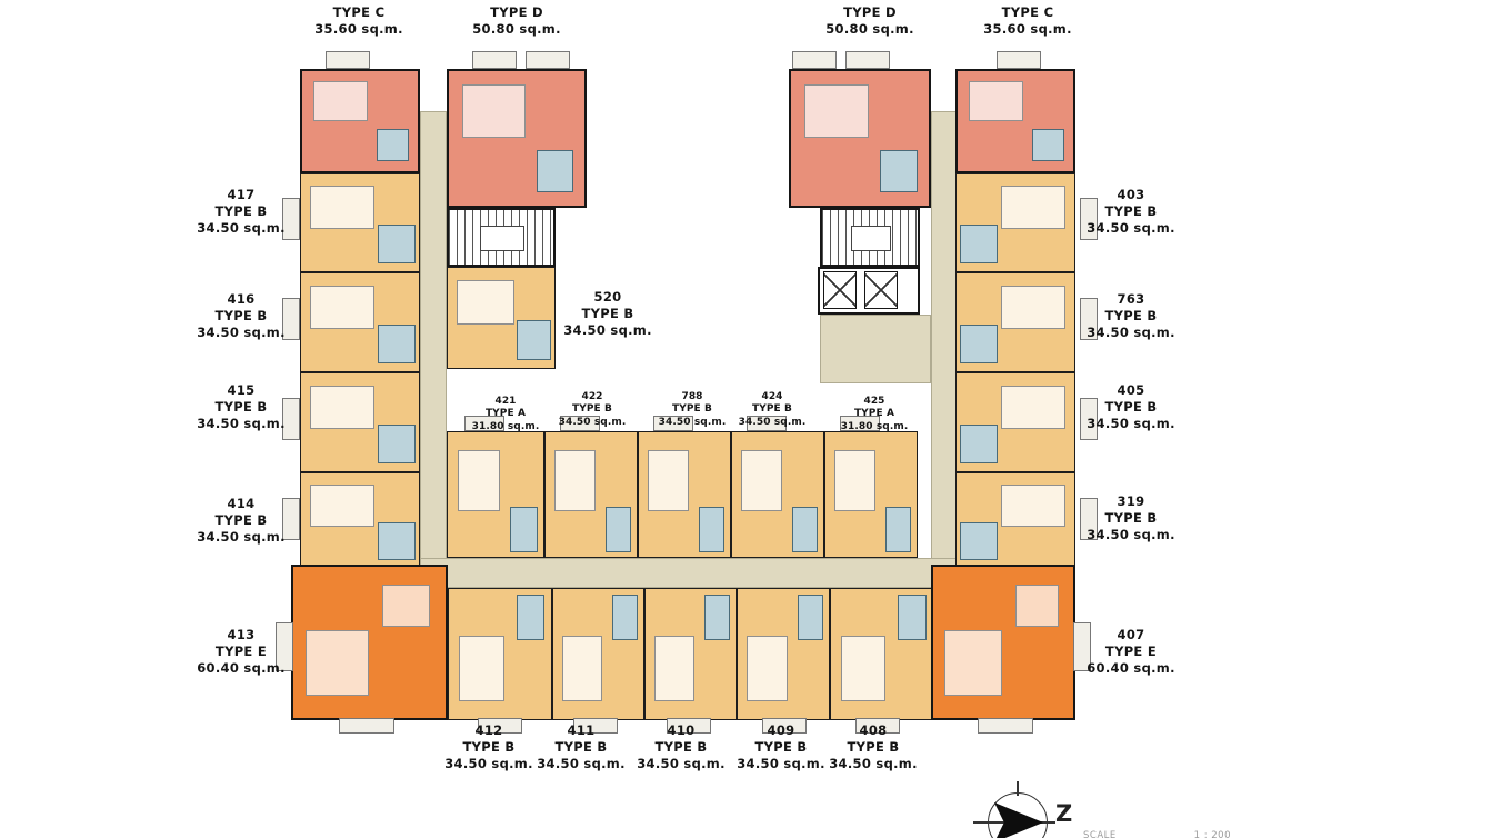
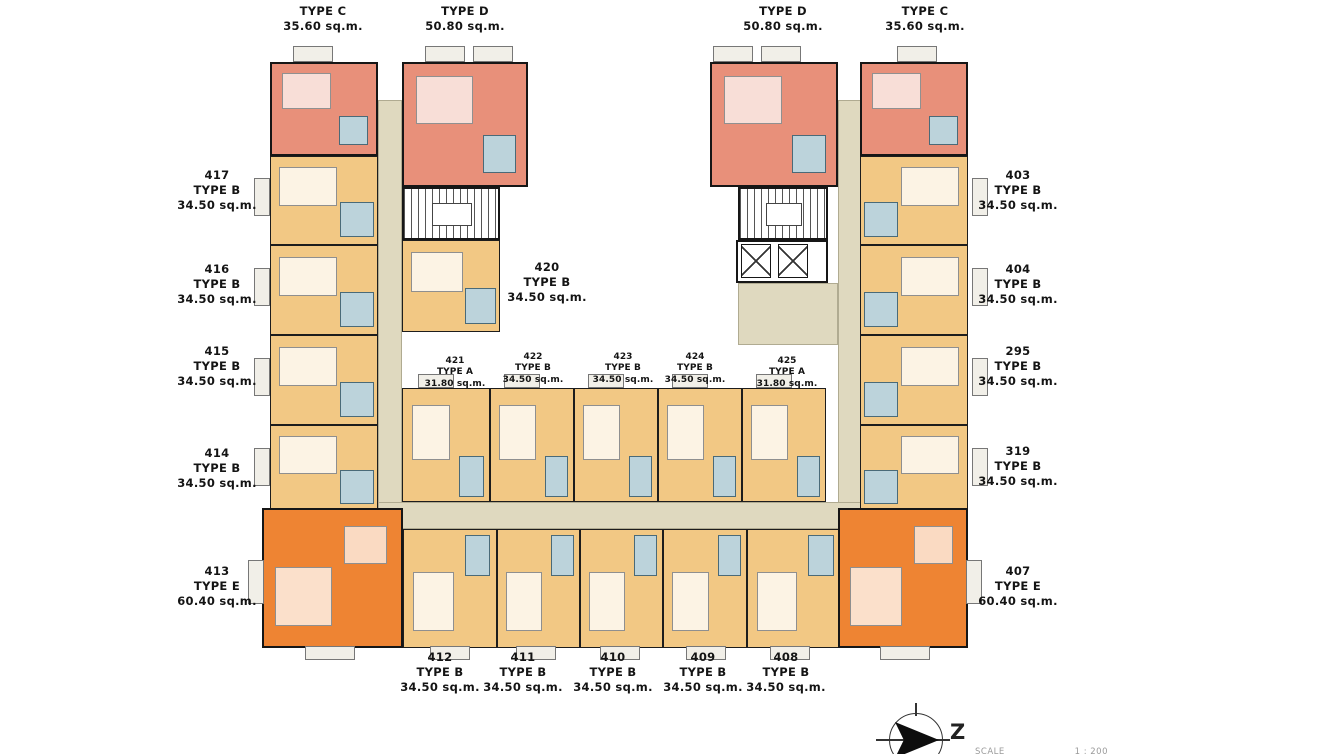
  TYPE C
  35.60 sq.m.
  TYPE D
  50.80 sq.m.
  TYPE D
  50.80 sq.m.
  TYPE C
  35.60 sq.m.
  417
  TYPE B
  34.50 sq.m.
  416
  TYPE B
  34.50 sq.m.
  415
  TYPE B
  34.50 sq.m.
  414
  TYPE B
  34.50 sq.m.
  413
  TYPE E
  60.40 sq.m.
  403
  TYPE B
  34.50 sq.m.
- 763
+ 404
  TYPE B
  34.50 sq.m.
- 405
+ 295
  TYPE B
  34.50 sq.m.
  319
  TYPE B
  34.50 sq.m.
  407
  TYPE E
  60.40 sq.m.
- 520
+ 420
  TYPE B
  34.50 sq.m.
  421
  TYPE A
  31.80 sq.m.
  422
  TYPE B
  34.50 sq.m.
- 788
+ 423
  TYPE B
  34.50 sq.m.
  424
  TYPE B
  34.50 sq.m.
  425
  TYPE A
  31.80 sq.m.
  412
  TYPE B
  34.50 sq.m.
  411
  TYPE B
  34.50 sq.m.
  410
  TYPE B
  34.50 sq.m.
  409
  TYPE B
  34.50 sq.m.
  408
  TYPE B
  34.50 sq.m.
  Z
  SCALE
  1 : 200
